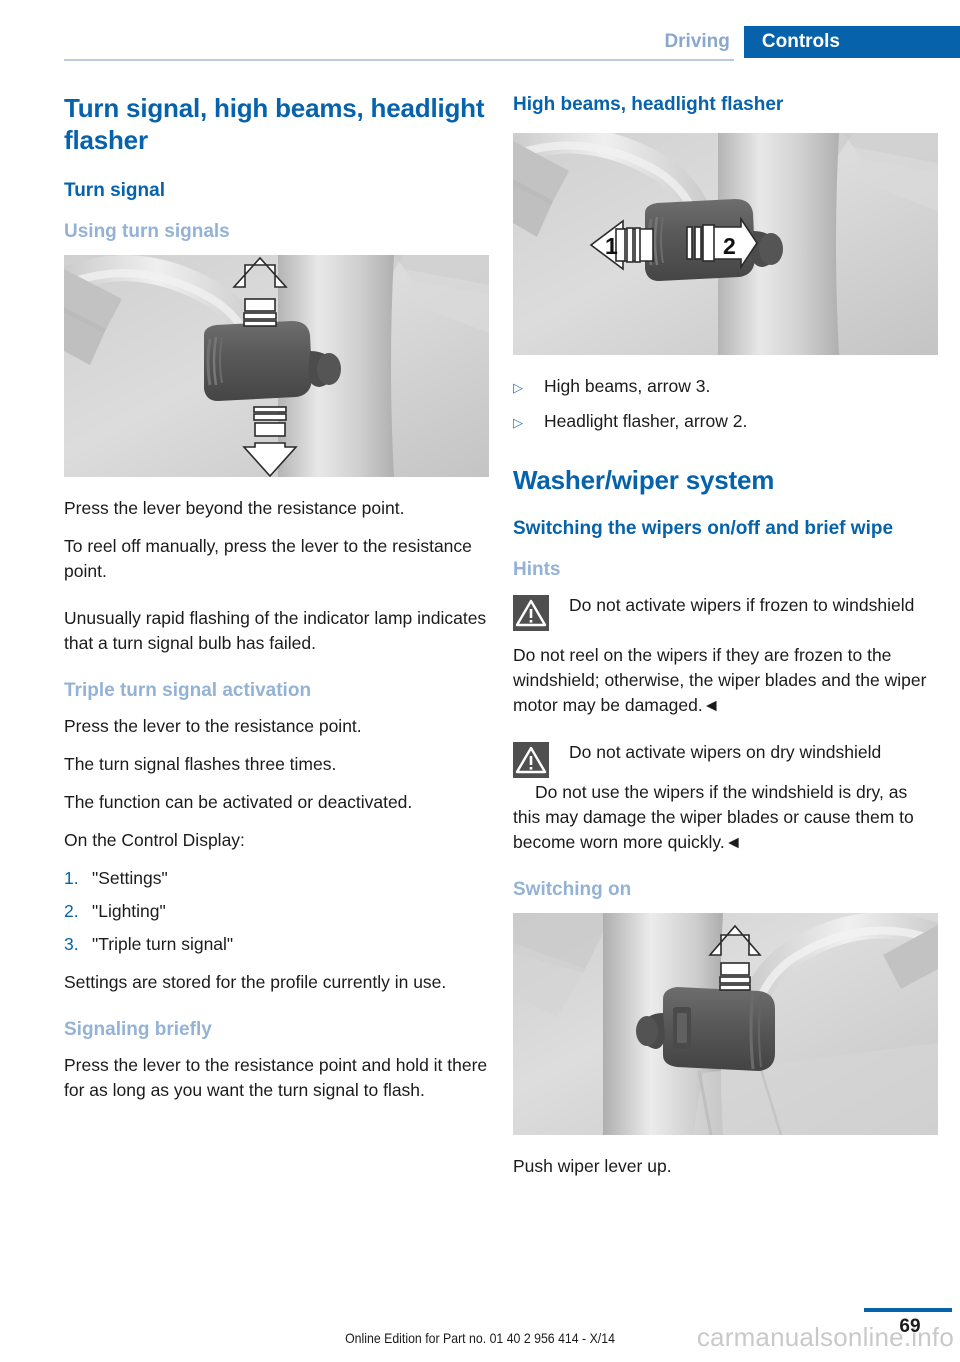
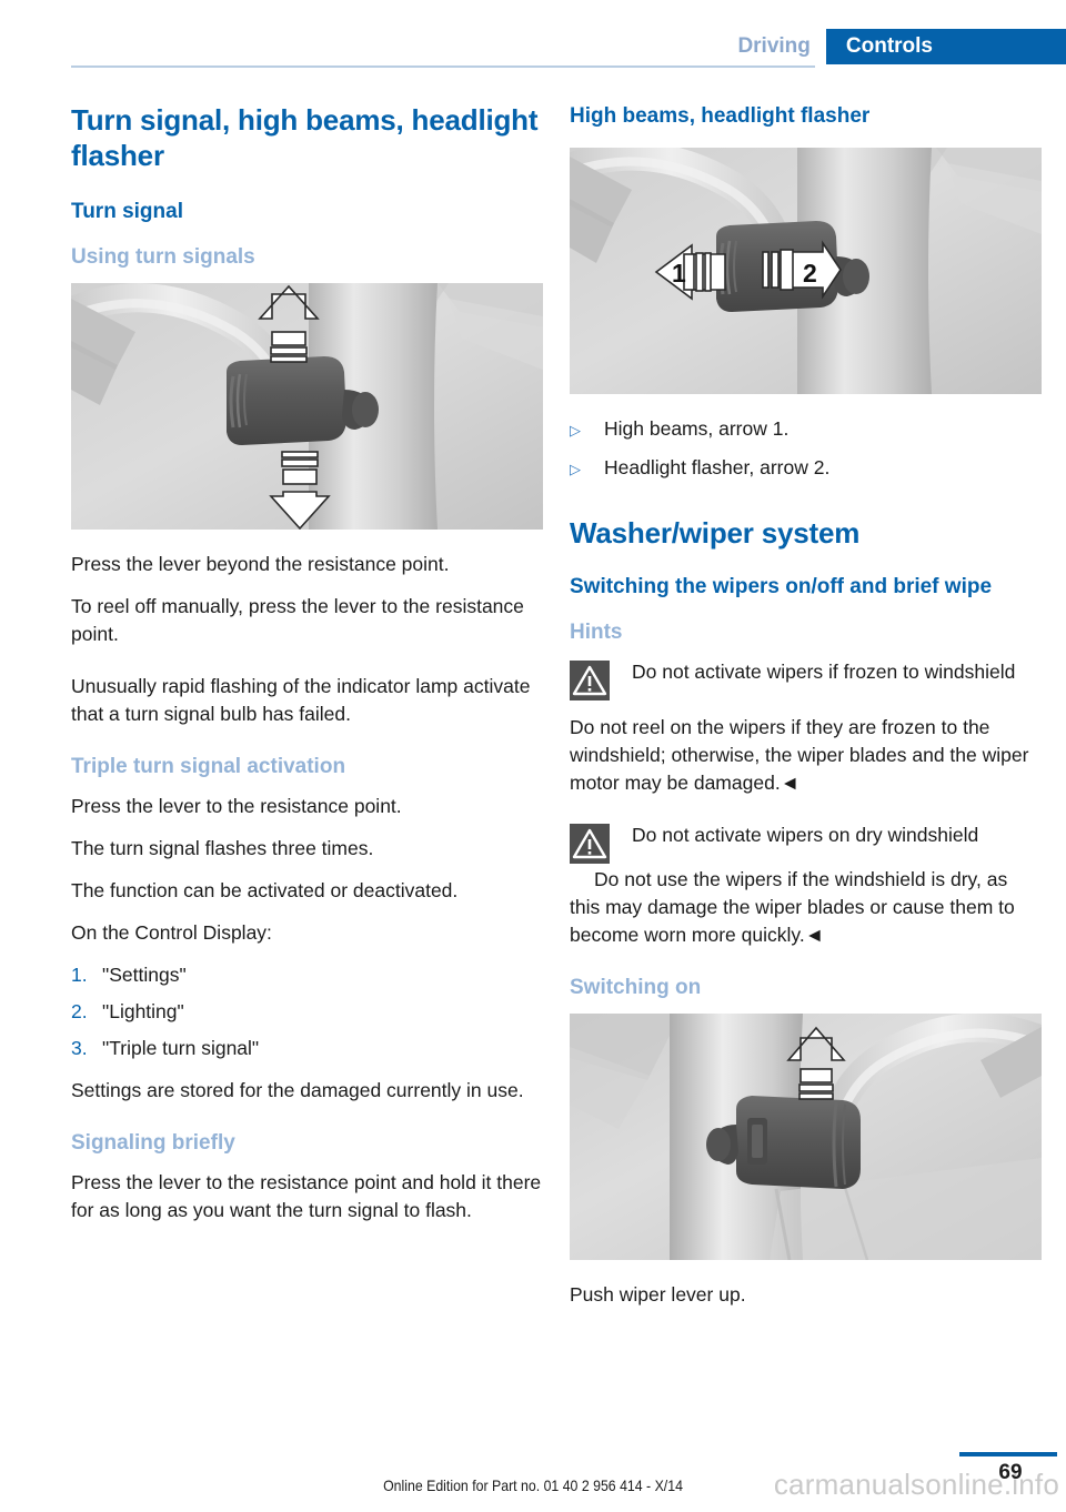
  Driving
  Controls
  Turn signal, high beams, headlight flasher
  Turn signal
  Using turn signals
  Press the lever beyond the resistance point.
  To reel off manually, press the lever to the resistance point.
- Unusually rapid flashing of the indicator lamp indicates that a turn signal bulb has failed.
+ Unusually rapid flashing of the indicator lamp activate that a turn signal bulb has failed.
  Triple turn signal activation
  Press the lever to the resistance point.
  The turn signal flashes three times.
  The function can be activated or deactivated.
  On the Control Display:
  1.
  "Settings"
  2.
  "Lighting"
  3.
  "Triple turn signal"
- Settings are stored for the profile currently in use.
+ Settings are stored for the damaged currently in use.
  Signaling briefly
  Press the lever to the resistance point and hold it there for as long as you want the turn signal to flash.
  High beams, headlight flasher
  1
  2
  ▷
- High beams, arrow 3.
+ High beams, arrow 1.
  ▷
  Headlight flasher, arrow 2.
  Washer/wiper system
  Switching the wipers on/off and brief wipe
  Hints
  Do not activate wipers if frozen to windshield
  Do not reel on the wipers if they are frozen to the windshield; otherwise, the wiper blades and the wiper motor may be damaged.◄
  Do not activate wipers on dry windshield
  Do not use the wipers if the windshield is dry, as this may damage the wiper blades or cause them to become worn more quickly.◄
  Switching on
  Push wiper lever up.
  69
  Online Edition for Part no. 01 40 2 956 414 - X/14
  carmanualsonline.info
